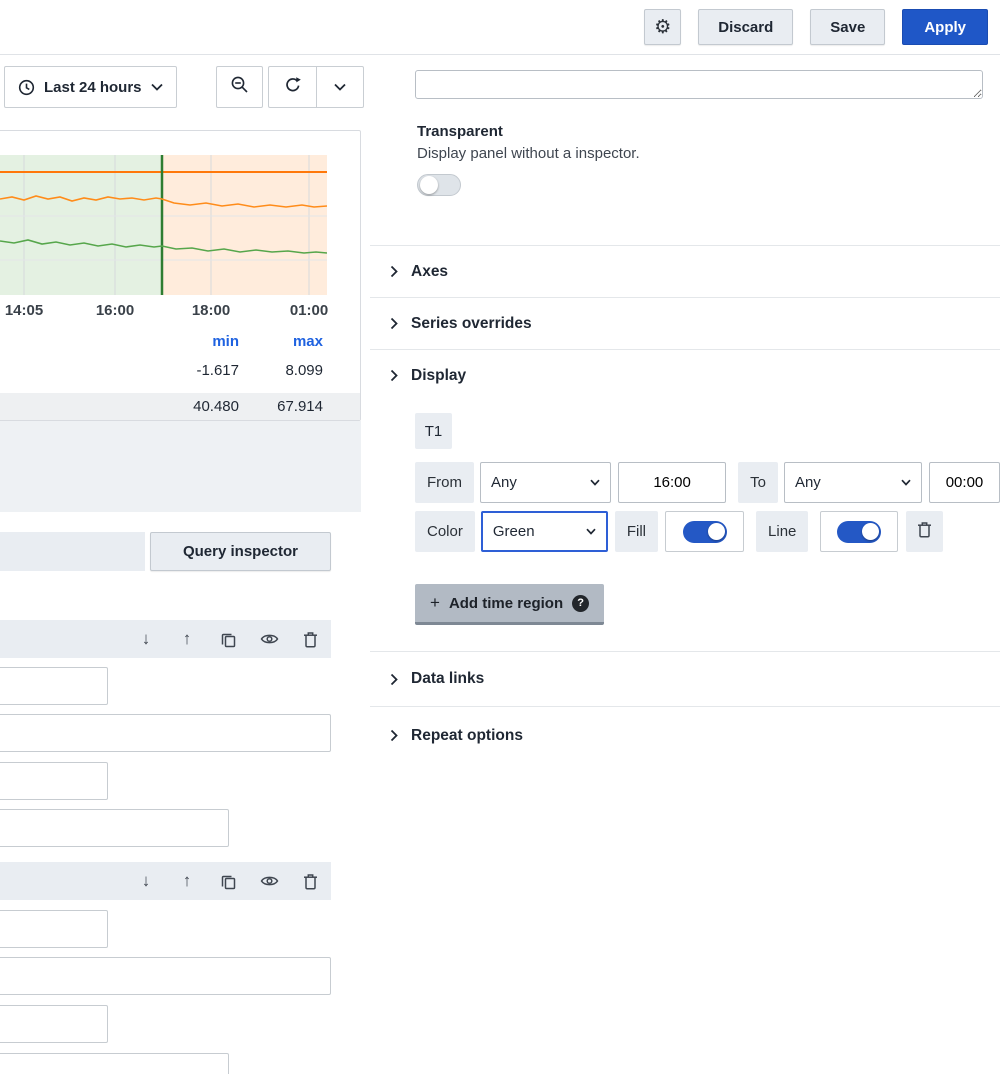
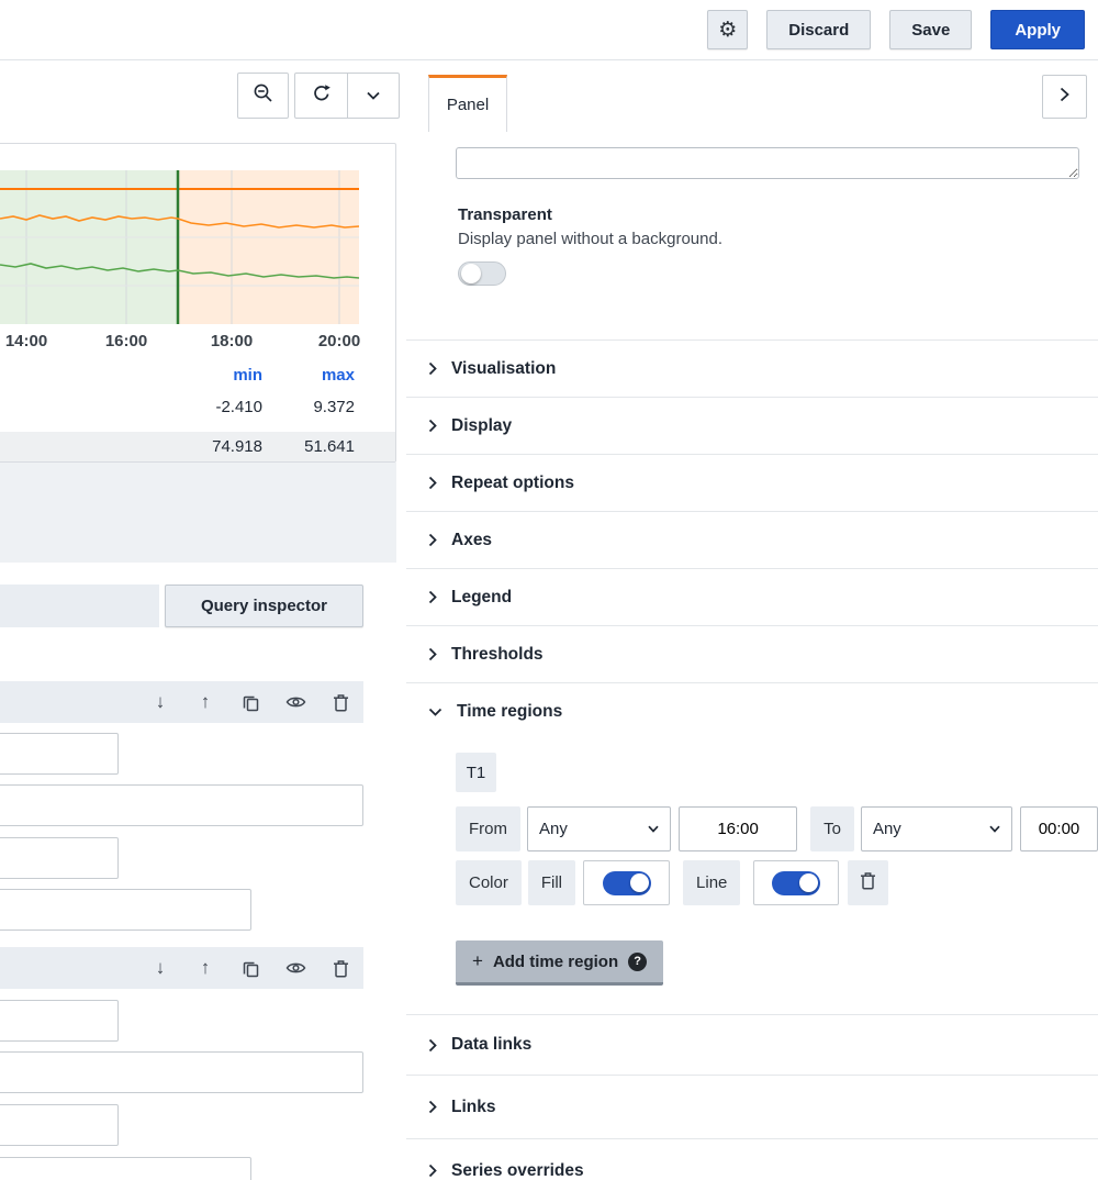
  ⚙
  Discard
  Save
  Apply
- Last 24 hours
- 14:05
+ 14:00
  16:00
  18:00
- 01:00
+ 20:00
  min
  max
- -1.617
+ -2.410
- 8.099
+ 9.372
- 40.480
+ 74.918
- 67.914
+ 51.641
  Query inspector
  ↓
  ↑
  ↓
  ↑
+ Panel
  Transparent
- Display panel without a inspector.
+ Display panel without a background.
+ Visualisation
- Axes
+ Display
- Series overrides
+ Repeat options
- Display
+ Axes
+ Legend
+ Thresholds
+ Time regions
  T1
  From
  Any
  16:00
  To
  Any
  00:00
  Color
- Green
  Fill
  Line
  +
  Add time region
  ?
  Data links
+ Links
- Repeat options
+ Series overrides
